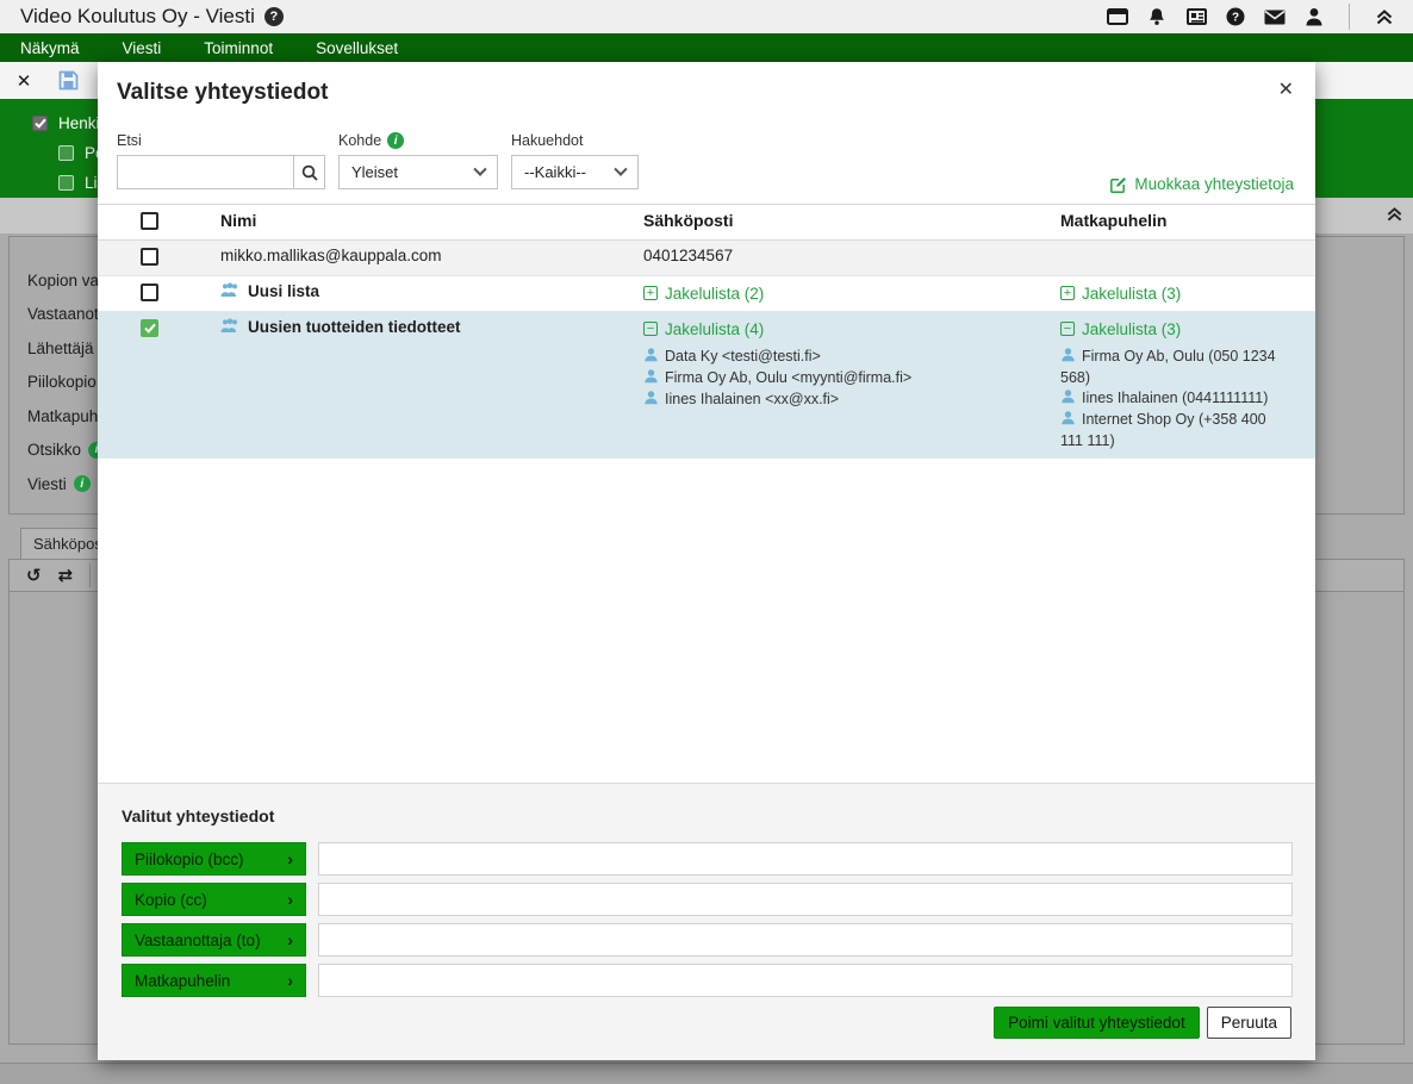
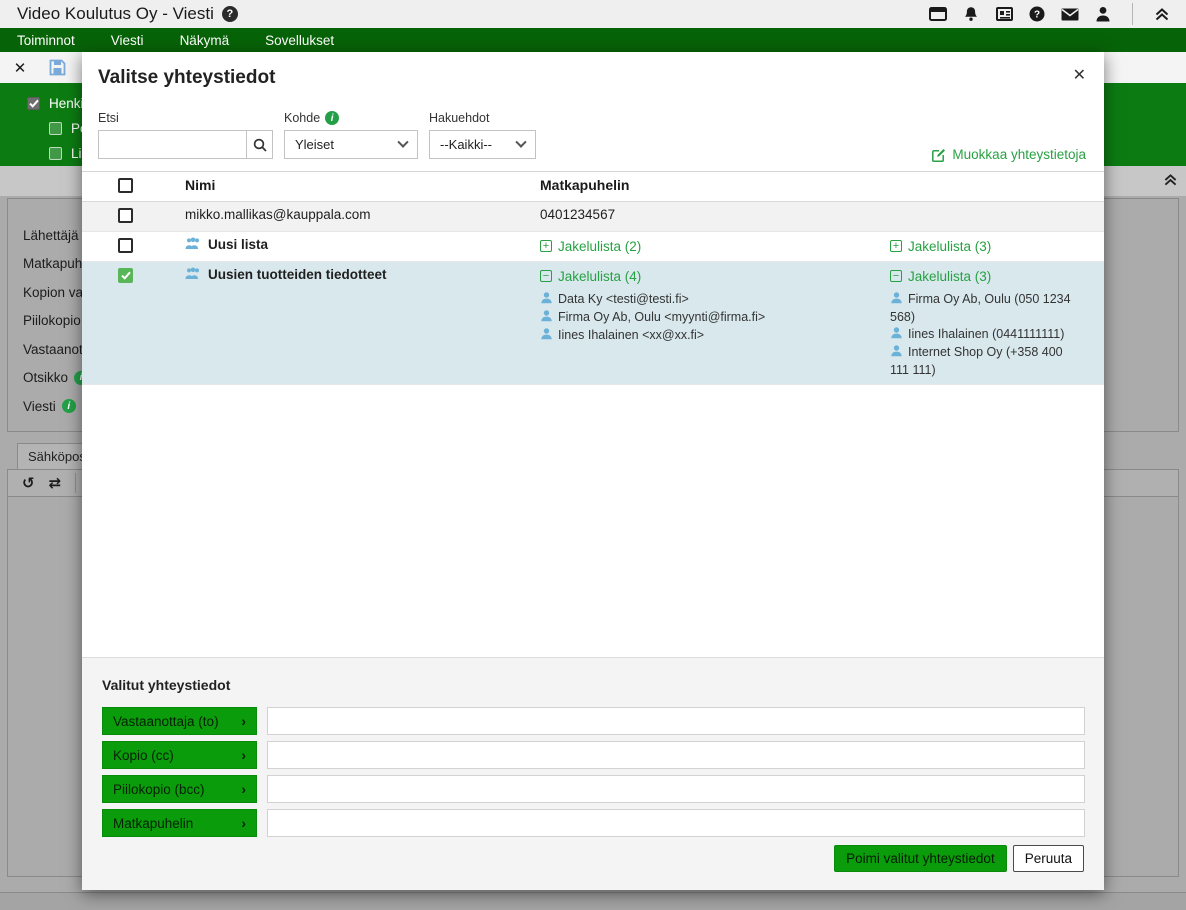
  Video Koulutus Oy - Viesti
  ?
  ?
- Näkymä
+ Toiminnot
  Viesti
- Toiminnot
+ Näkymä
  Sovellukset
  ✕
- Kopion va
+ Lähettäjä
- Vastaanot
+ Matkapuh
- Lähettäjä
+ Kopion va
  Piilokopio
- Matkapuh
+ Vastaanot
  Otsikko
  Viesti
  i
  Sähköpo
  ↺
  ⇄
  ✕
  Valitse yhteystiedot
  Etsi
  Kohde
  i
  Yleiset
  Hakuehdot
  --Kaikki--
  Muokkaa yhteystietoja
  Nimi
- Sähköposti
  Matkapuhelin
  mikko.mallikas@kauppala.com
  0401234567
  Uusi lista
  +
  Jakelulista (2)
  +
  Jakelulista (3)
  Uusien tuotteiden tiedotteet
  −
  Jakelulista (4)
  Data Ky <testi@testi.fi>
  Firma Oy Ab, Oulu <myynti@firma.fi>
  Iines Ihalainen <xx@xx.fi>
  −
  Jakelulista (3)
  Firma Oy Ab, Oulu (050 1234 568)
  Iines Ihalainen (0441111111)
  Internet Shop Oy (+358 400 111 111)
  Valitut yhteystiedot
- Piilokopio (bcc)
+ Vastaanottaja (to)
  ›
  Kopio (cc)
  ›
- Vastaanottaja (to)
+ Piilokopio (bcc)
  ›
  Matkapuhelin
  ›
  Poimi valitut yhteystiedot
  Peruuta
